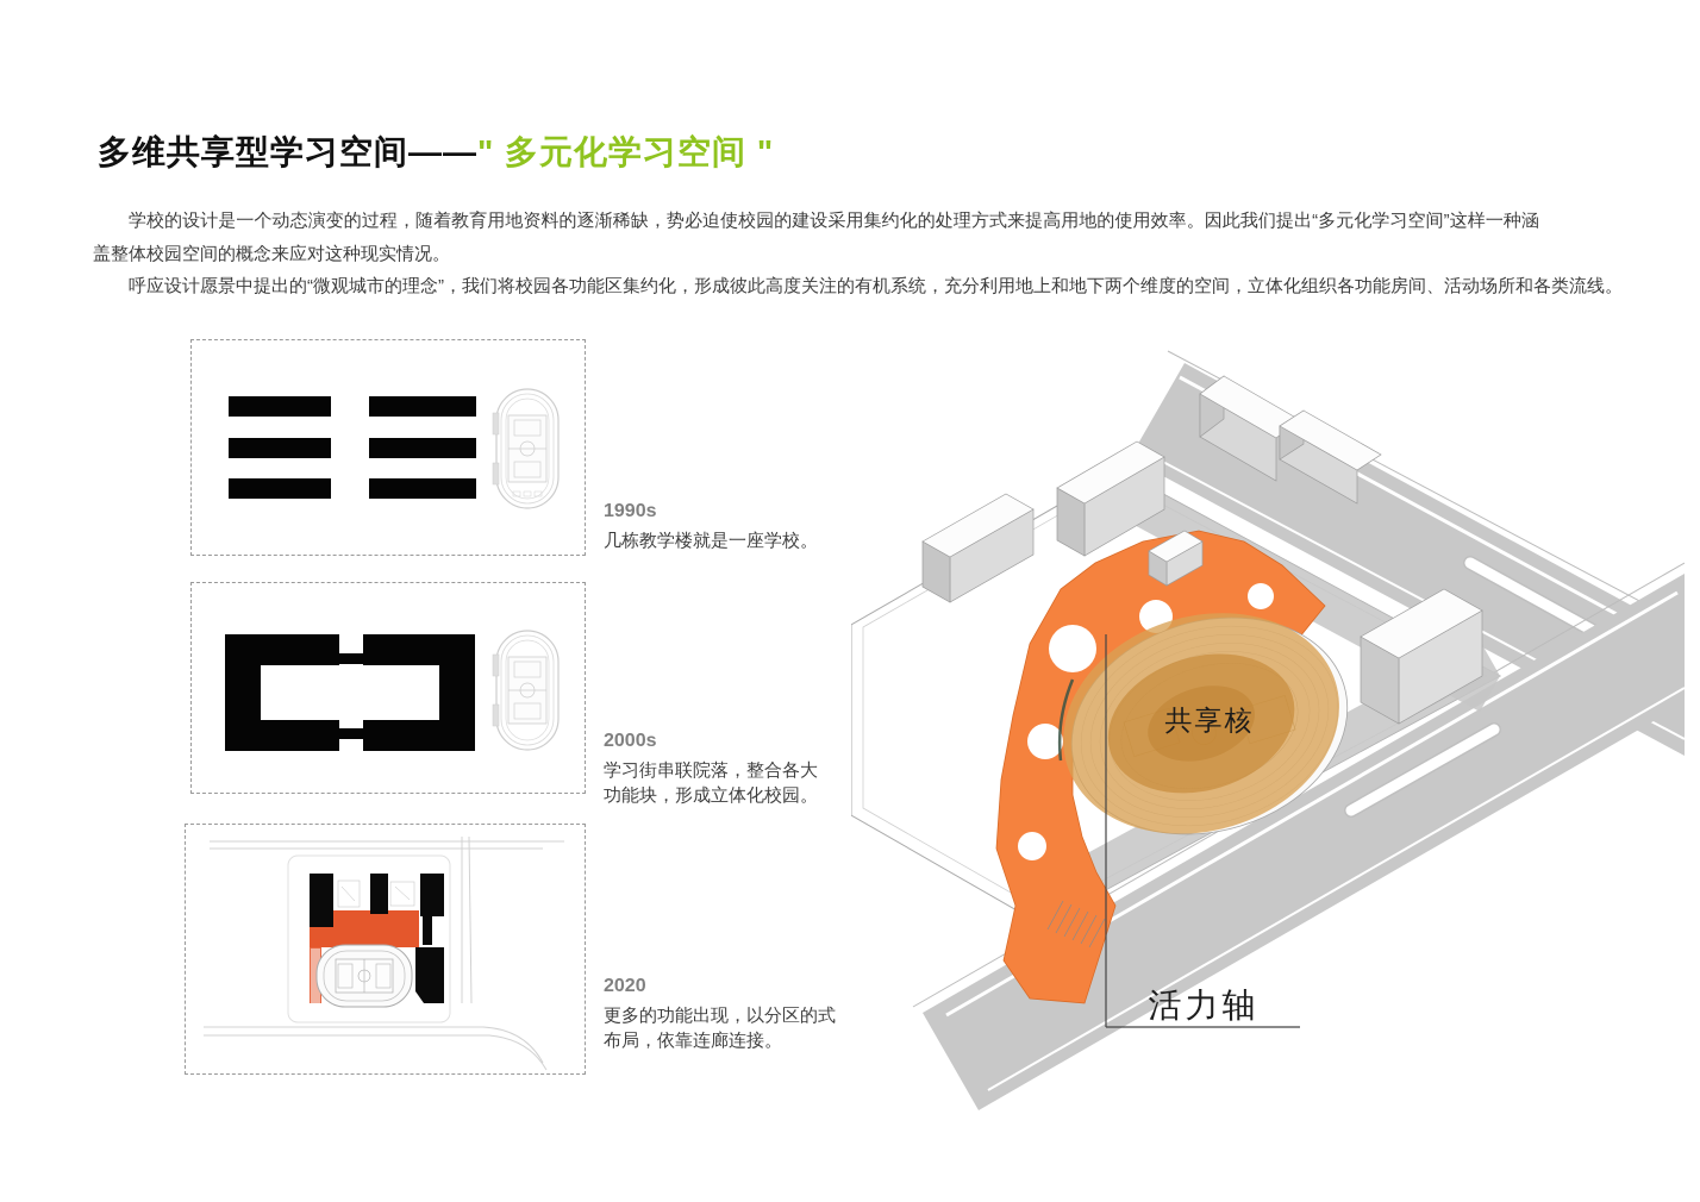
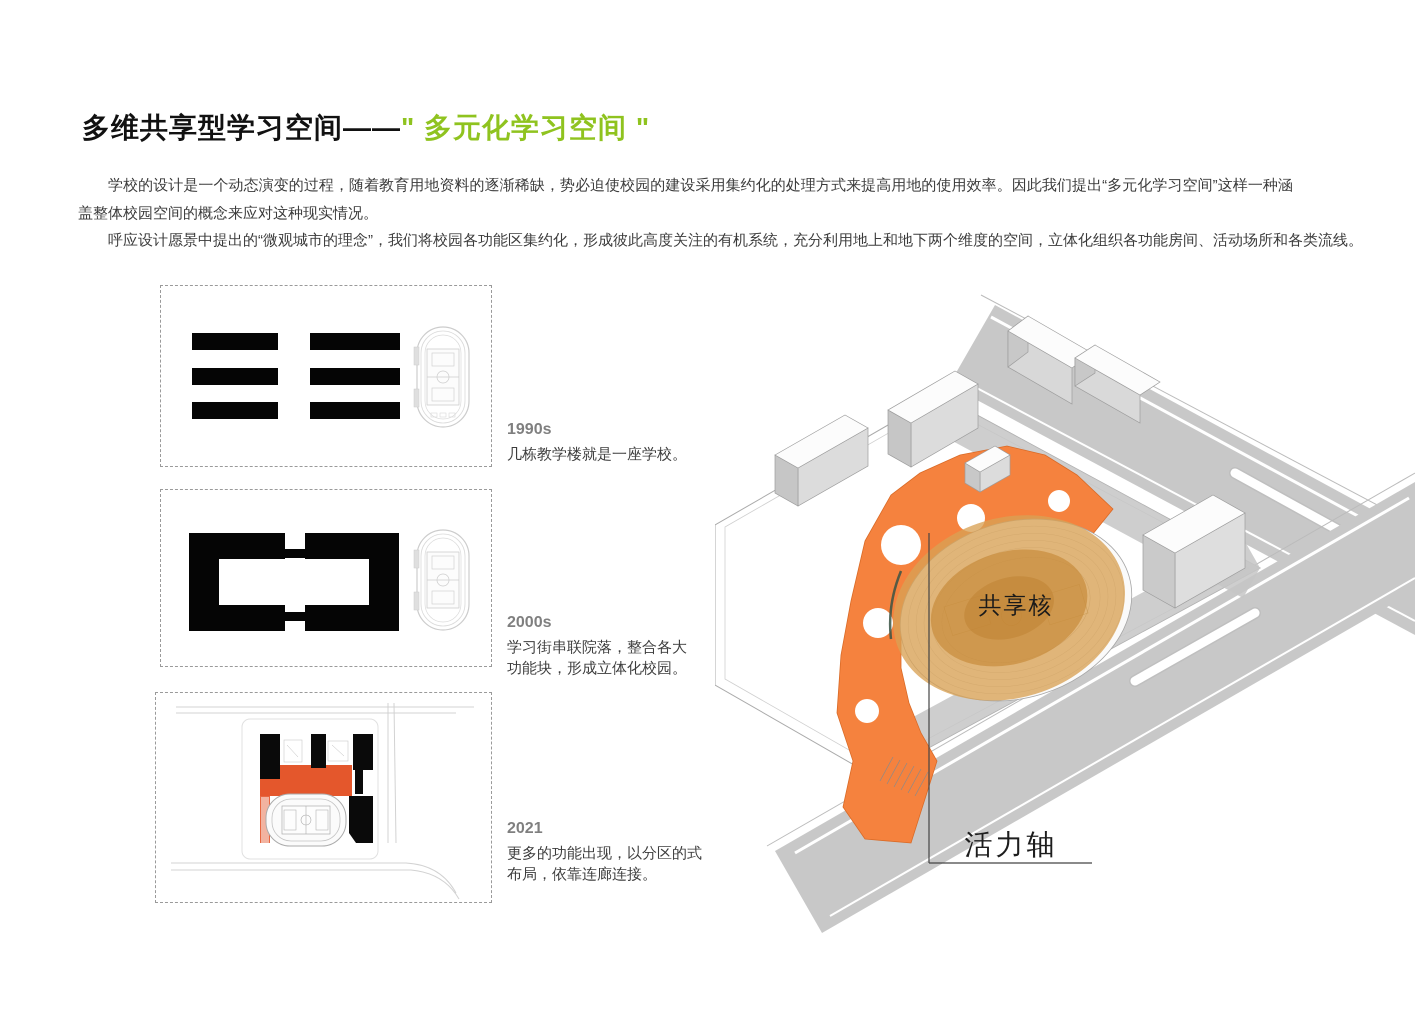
  多维共享型学习空间——" 多元化学习空间 "
  学校的设计是一个动态演变的过程，随着教育用地资料的逐渐稀缺，势必迫使校园的建设采用集约化的处理方式来提高用地的使用效率。因此我们提出“多元化学习空间”这样一种涵盖整体校园空间的概念来应对这种现实情况。
  呼应设计愿景中提出的“微观城市的理念”，我们将校园各功能区集约化，形成彼此高度关注的有机系统，充分利用地上和地下两个维度的空间，立体化组织各功能房间、活动场所和各类流线。
  1990s
  几栋教学楼就是一座学校。
  2000s
  学习街串联院落，整合各大功能块，形成立体化校园。
- 2020
+ 2021
  更多的功能出现，以分区的式布局，依靠连廊连接。
  共享核
  活力轴
